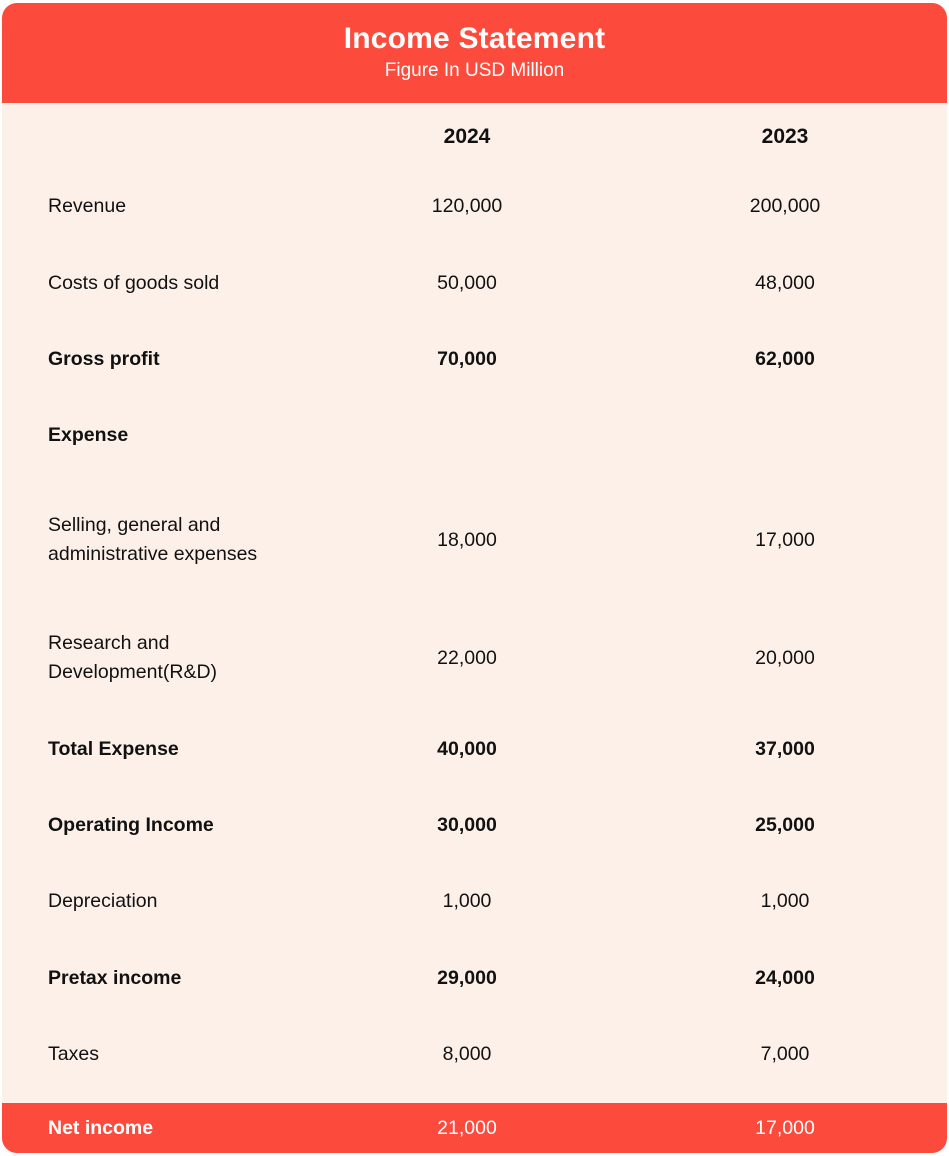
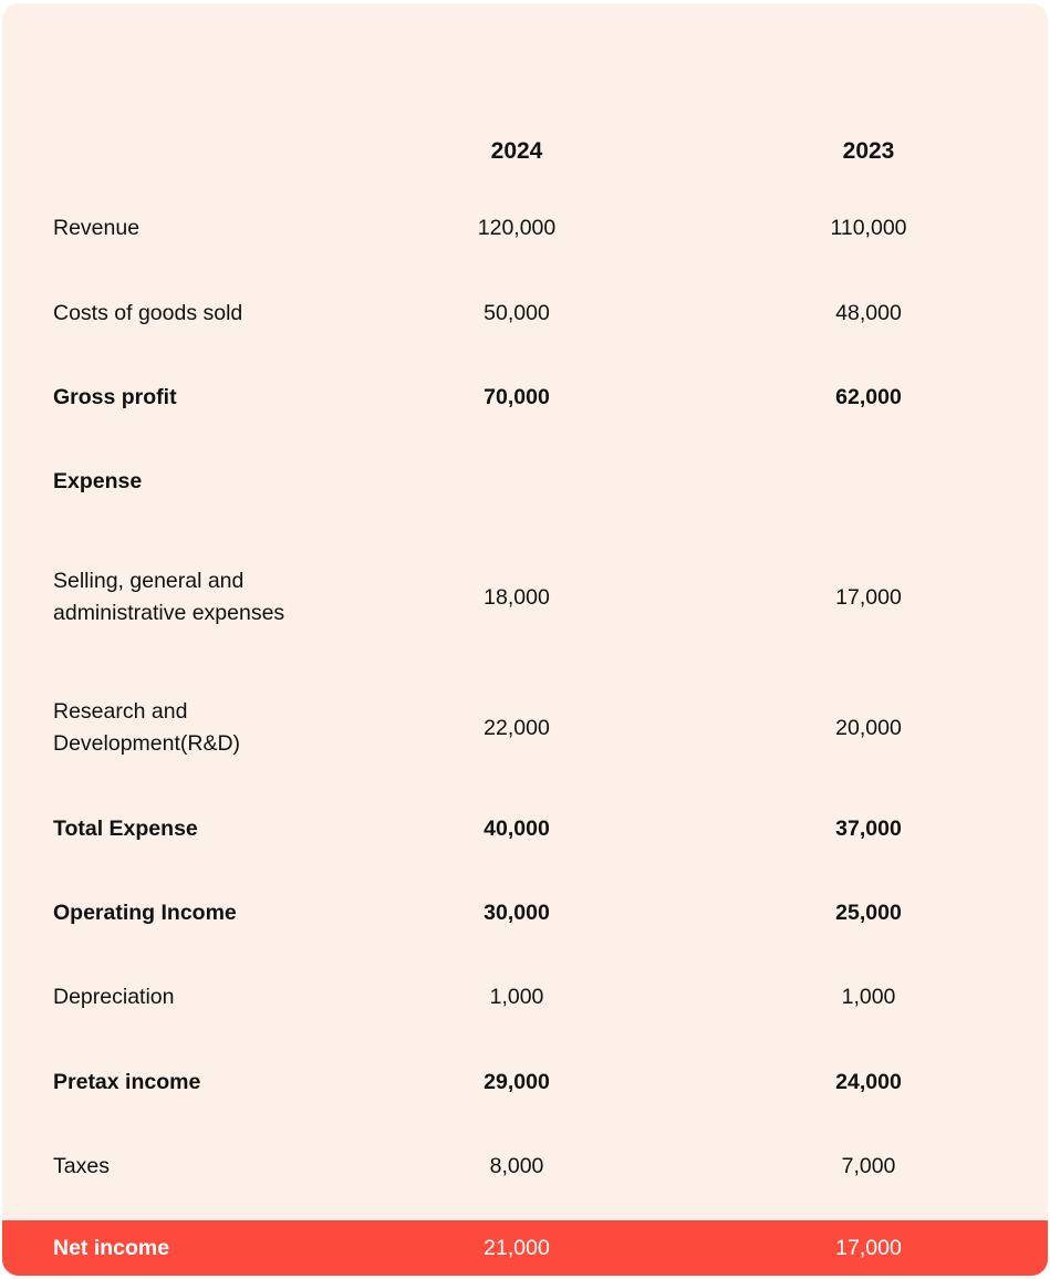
- Income Statement
- Figure In USD Million
  2024
  2023
  Revenue
  120,000
- 200,000
+ 110,000
  Costs of goods sold
  50,000
  48,000
  Gross profit
  70,000
  62,000
  Expense
  Selling, general and administrative expenses
  18,000
  17,000
  Research and Development(R&D)
  22,000
  20,000
  Total Expense
  40,000
  37,000
  Operating Income
  30,000
  25,000
  Depreciation
  1,000
  1,000
  Pretax income
  29,000
  24,000
  Taxes
  8,000
  7,000
  Net income
  21,000
  17,000
